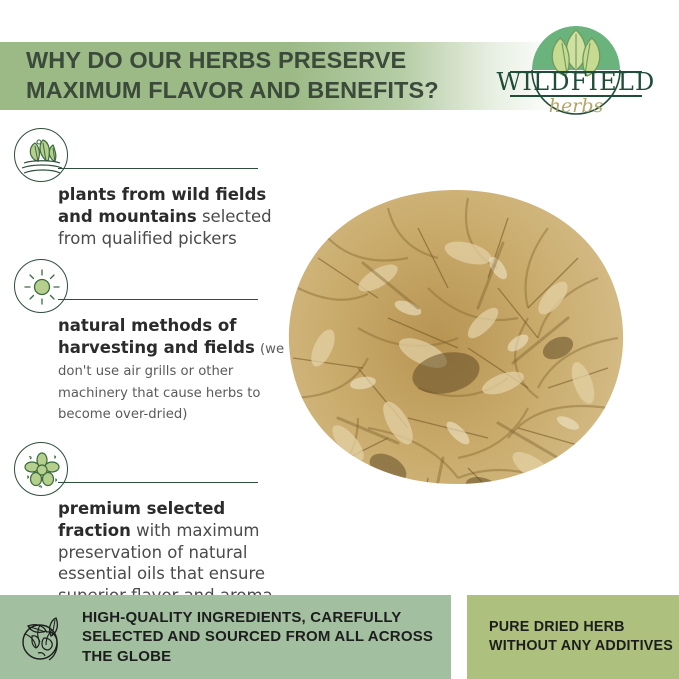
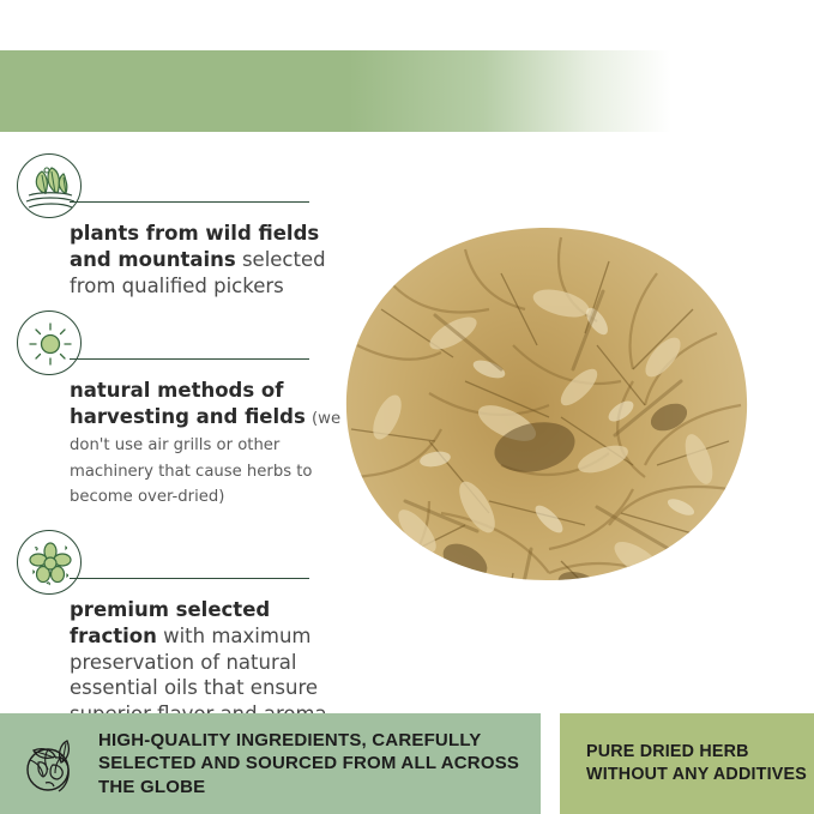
- WHY DO OUR HERBS PRESERVE MAXIMUM FLAVOR AND BENEFITS?
- WILDFIELD
- herbs
  plants from wild fields and mountains selected from qualified pickers
  natural methods of harvesting and fields (we don't use air grills or other machinery that cause herbs to become over-dried)
  premium selected fraction with maximum preservation of natural essential oils that ensure
  HIGH-QUALITY INGREDIENTS, CAREFULLY SELECTED AND SOURCED FROM ALL ACROSS THE GLOBE
  PURE DRIED HERB WITHOUT ANY ADDITIVES
